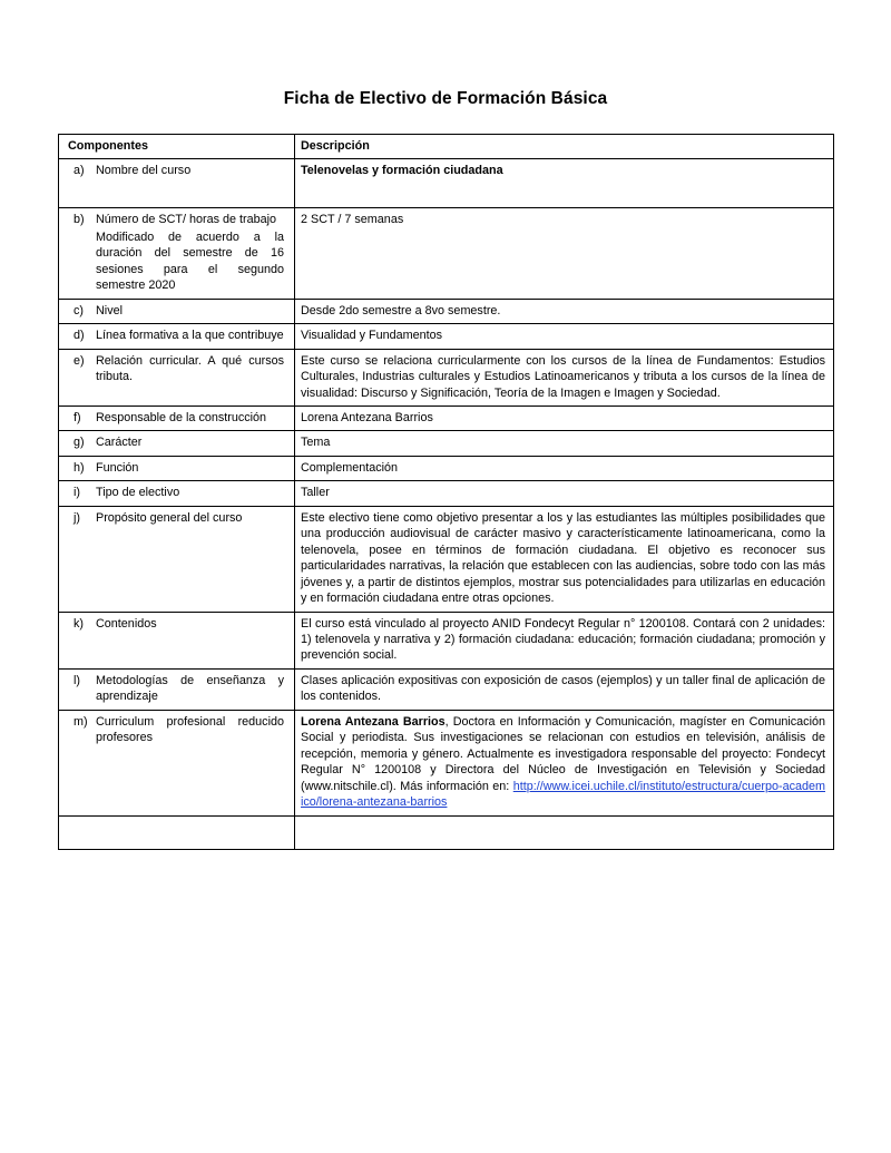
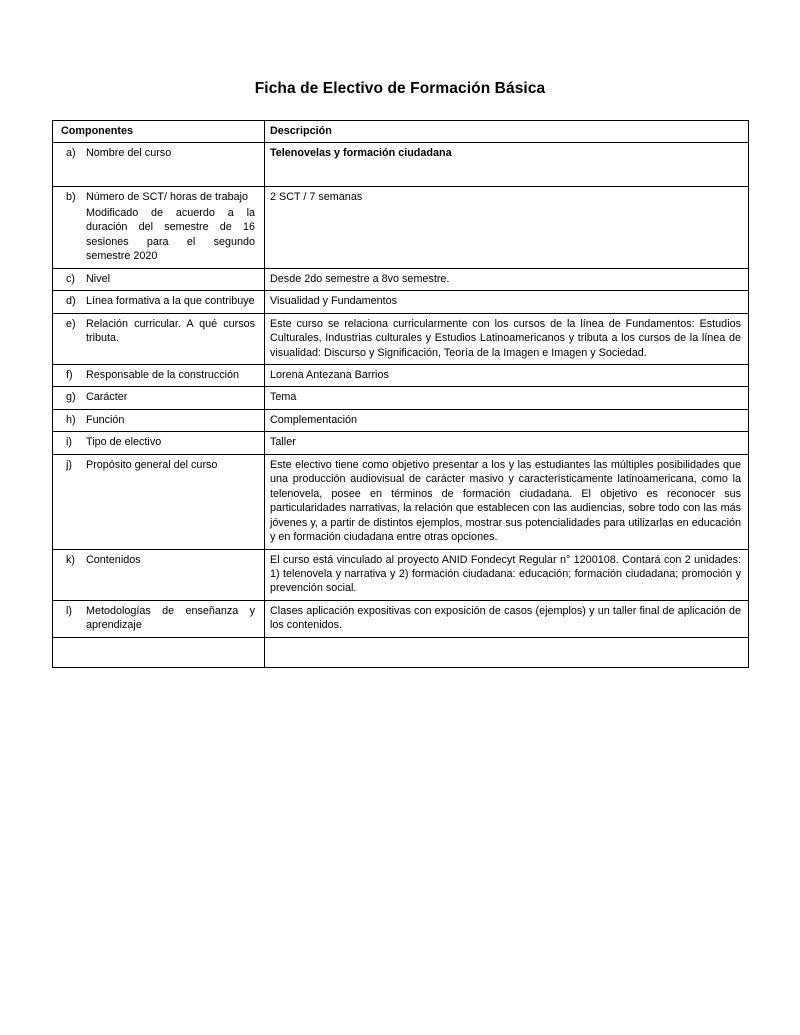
  Ficha de Electivo de Formación Básica
  Componentes	Descripción
  a) Nombre del curso	Telenovelas y formación ciudadana
  b) Número de SCT/ horas de trabajo Modificado de acuerdo a la duración del semestre de 16 sesiones para el segundo semestre 2020	2 SCT / 7 semanas
  c) Nivel	Desde 2do semestre a 8vo semestre.
  d) Línea formativa a la que contribuye	Visualidad y Fundamentos
  e) Relación curricular. A qué cursos tributa.	Este curso se relaciona curricularmente con los cursos de la línea de Fundamentos: Estudios Culturales, Industrias culturales y Estudios Latinoamericanos y tributa a los cursos de la línea de visualidad: Discurso y Significación, Teoría de la Imagen e Imagen y Sociedad.
  f) Responsable de la construcción	Lorena Antezana Barrios
  g) Carácter	Tema
  h) Función	Complementación
  i) Tipo de electivo	Taller
  j) Propósito general del curso	Este electivo tiene como objetivo presentar a los y las estudiantes las múltiples posibilidades que una producción audiovisual de carácter masivo y característicamente latinoamericana, como la telenovela, posee en términos de formación ciudadana. El objetivo es reconocer sus particularidades narrativas, la relación que establecen con las audiencias, sobre todo con las más jóvenes y, a partir de distintos ejemplos, mostrar sus potencialidades para utilizarlas en educación y en formación ciudadana entre otras opciones.
  k) Contenidos	El curso está vinculado al proyecto ANID Fondecyt Regular n° 1200108. Contará con 2 unidades: 1) telenovela y narrativa y 2) formación ciudadana: educación; formación ciudadana; promoción y prevención social.
  l) Metodologías de enseñanza y aprendizaje	Clases aplicación expositivas con exposición de casos (ejemplos) y un taller final de aplicación de los contenidos.
- m) Curriculum profesional reducido profesores	Lorena Antezana Barrios, Doctora en Información y Comunicación, magíster en Comunicación Social y periodista. Sus investigaciones se relacionan con estudios en televisión, análisis de recepción, memoria y género. Actualmente es investigadora responsable del proyecto: Fondecyt Regular N° 1200108 y Directora del Núcleo de Investigación en Televisión y Sociedad (www.nitschile.cl). Más información en: http://www.icei.uchile.cl/instituto/estructura/cuerpo-academico/lorena-antezana-barrios
